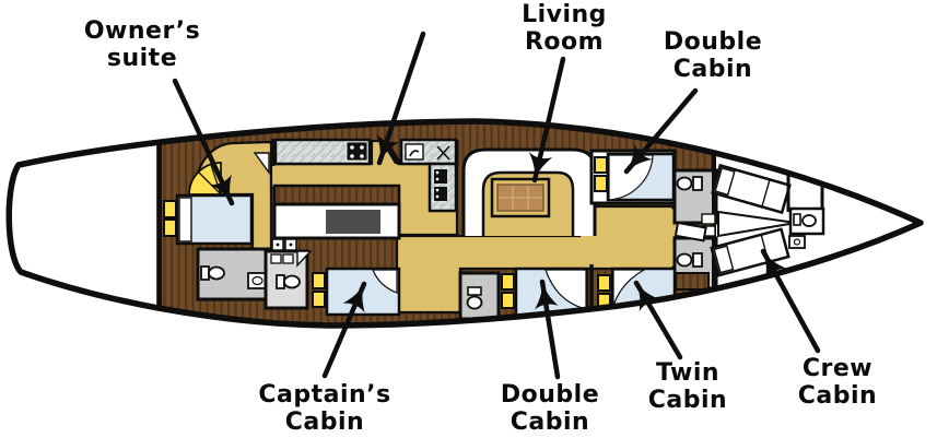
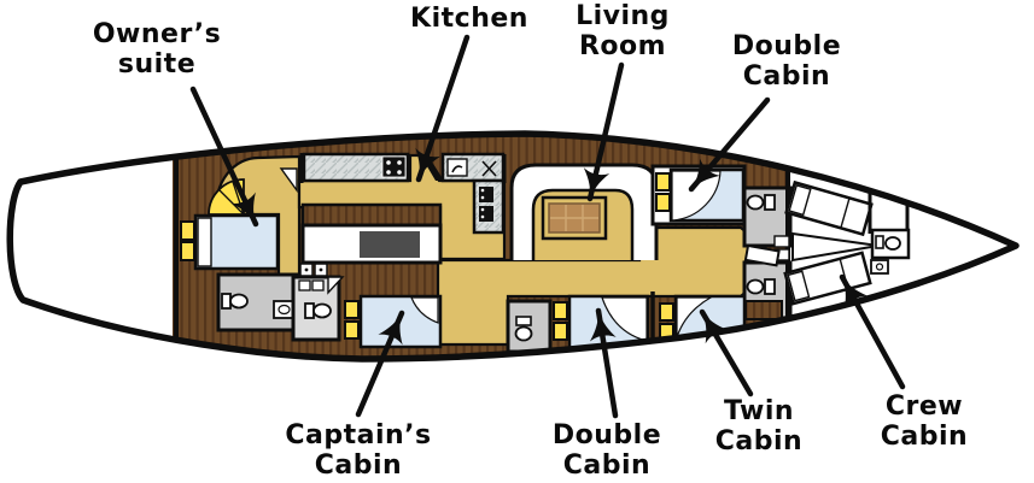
  Owner’s
  suite
+ Kitchen
  Living
  Room
  Double
  Cabin
  Captain’s
  Cabin
  Double
  Cabin
  Twin
  Cabin
  Crew
  Cabin
